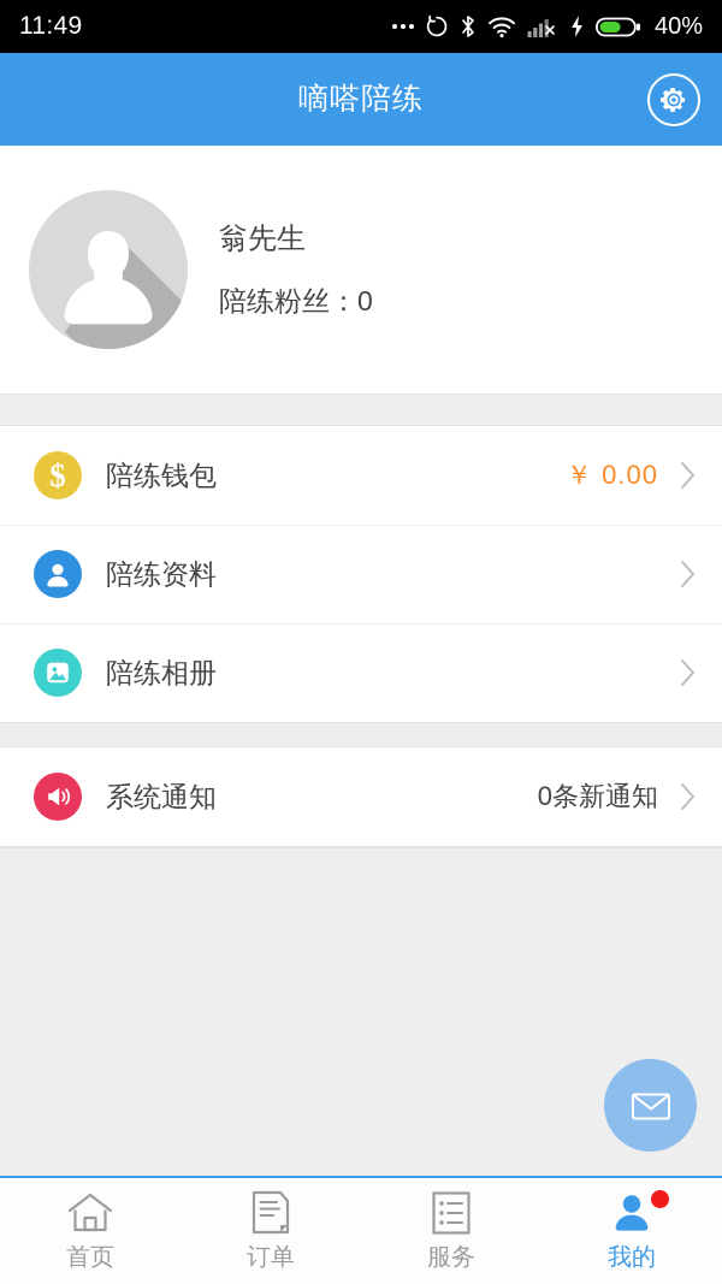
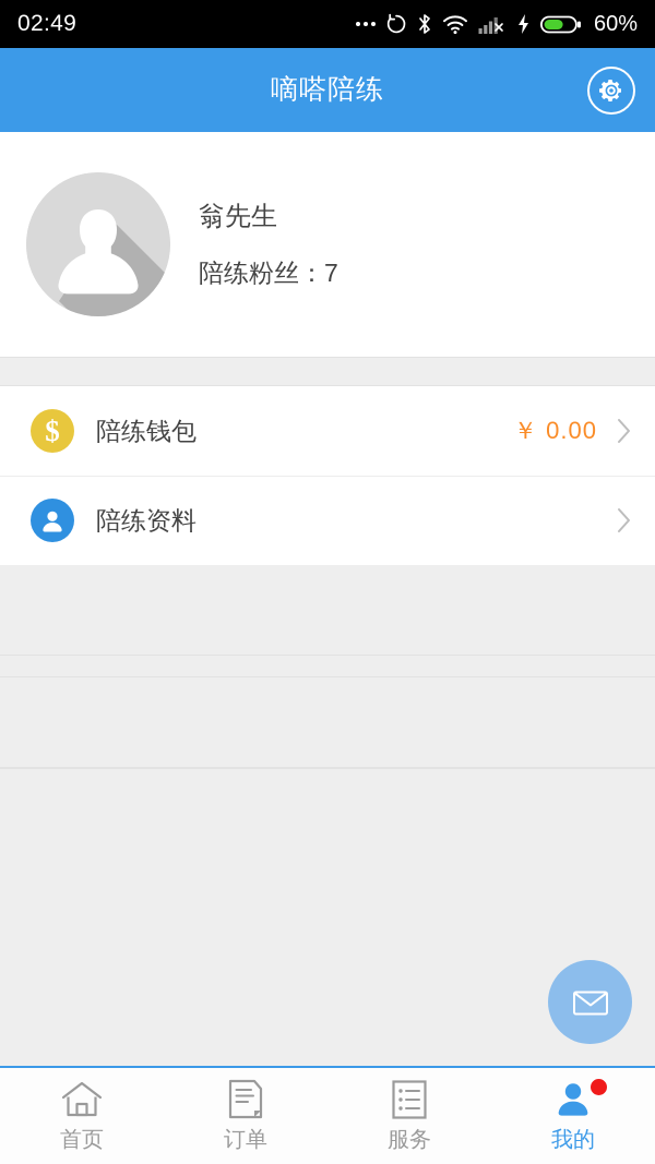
- 11:49
+ 02:49
- 40%
+ 60%
  嘀嗒陪练
  翁先生
- 陪练粉丝：0
+ 陪练粉丝：7
  $
  陪练钱包
  ￥ 0.00
  陪练资料
- 陪练相册
- 系统通知
- 0条新通知
  首页
  订单
  服务
  我的
